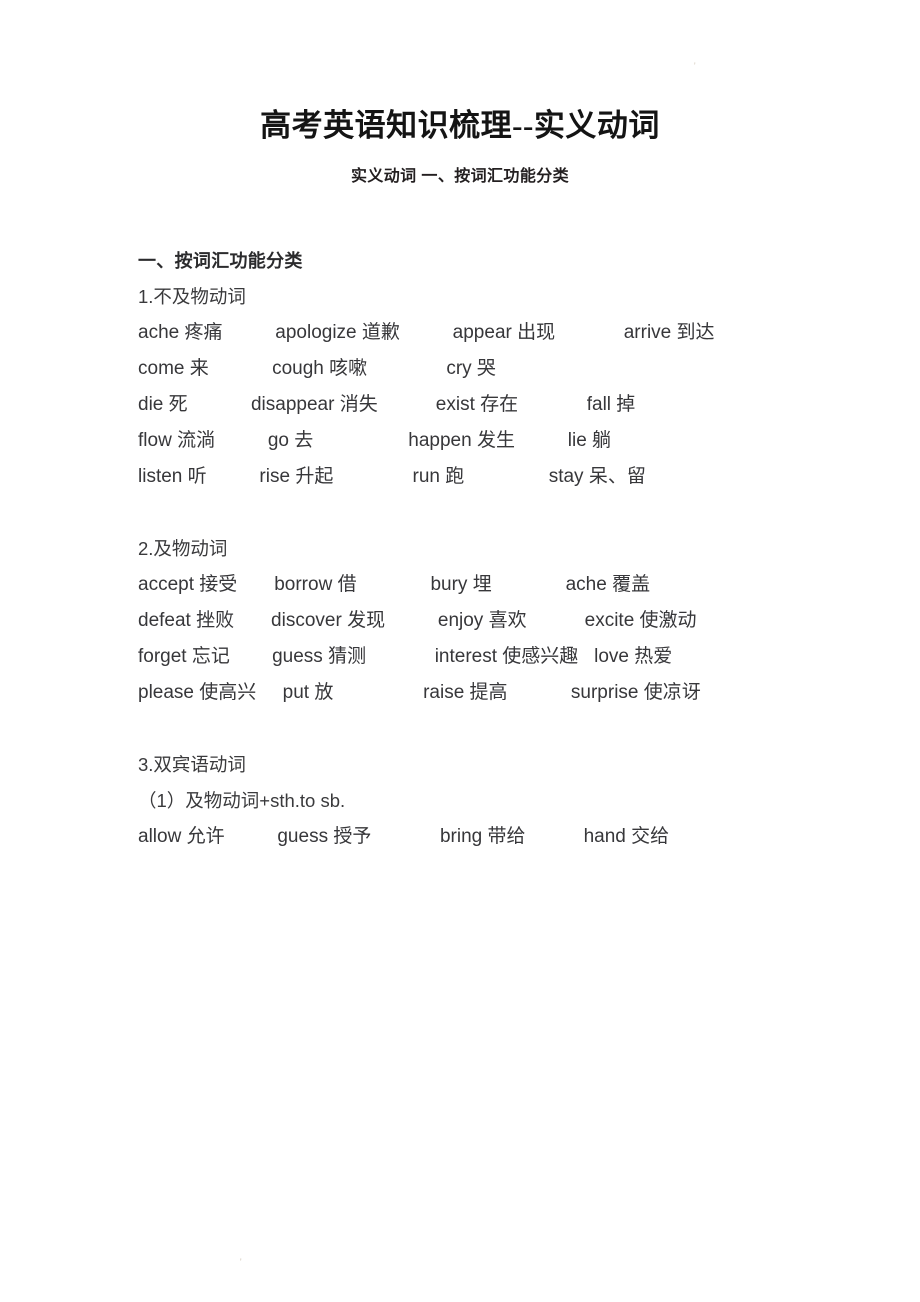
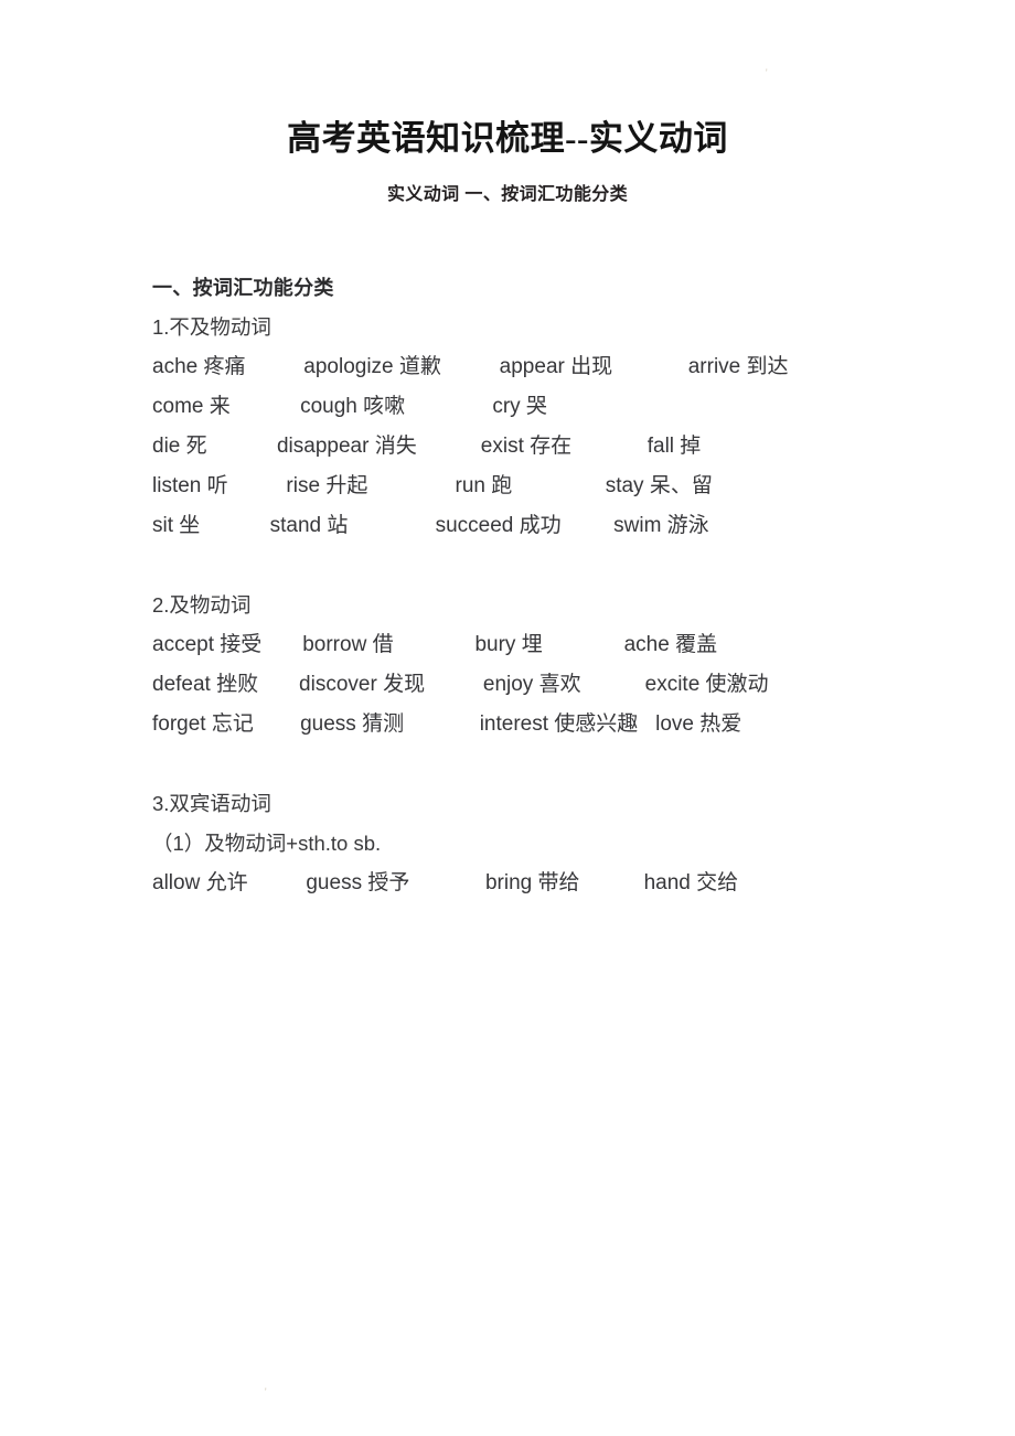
  '
  '
  高考英语知识梳理--实义动词
  实义动词 一、按词汇功能分类
  一、按词汇功能分类
  1.不及物动词
  ache 疼痛 apologize 道歉 appear 出现 arrive 到达 come 来 cough 咳嗽 cry 哭
  die 死 disappear 消失 exist 存在 fall 掉
- flow 流淌 go 去 happen 发生 lie 躺
  listen 听 rise 升起 run 跑 stay 呆、留
+ sit 坐 stand 站 succeed 成功 swim 游泳
  2.及物动词
  accept 接受 borrow 借 bury 埋 ache 覆盖
  defeat 挫败 discover 发现 enjoy 喜欢 excite 使激动
  forget 忘记 guess 猜测 interest 使感兴趣 love 热爱
- please 使高兴 put 放 raise 提高 surprise 使凉讶
  3.双宾语动词
  （1）及物动词+sth.to sb.
  allow 允许 guess 授予 bring 带给 hand 交给
